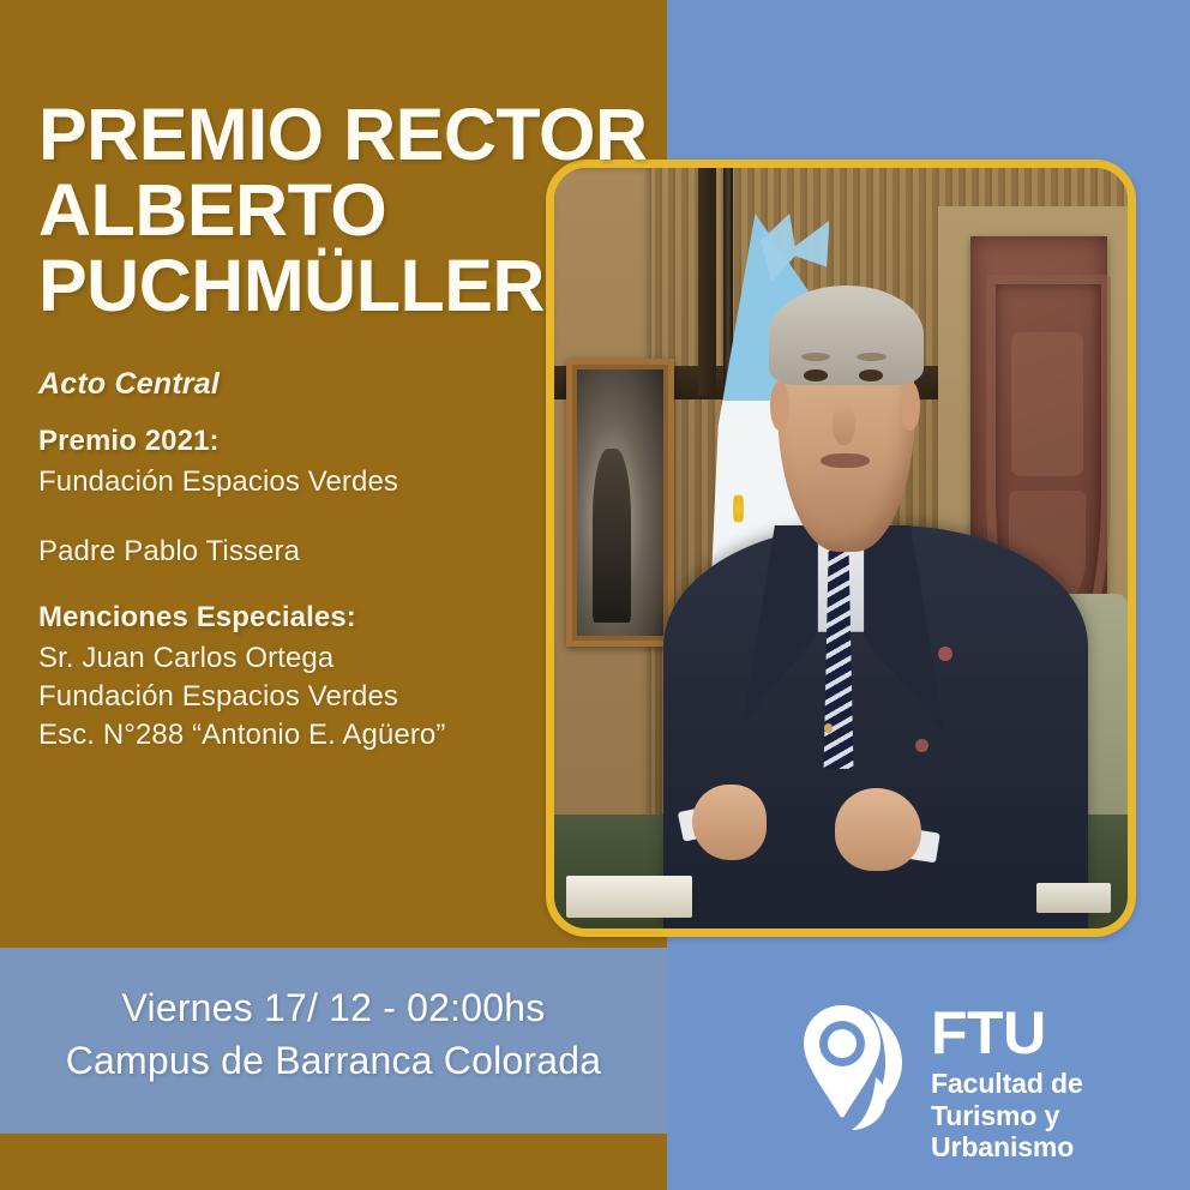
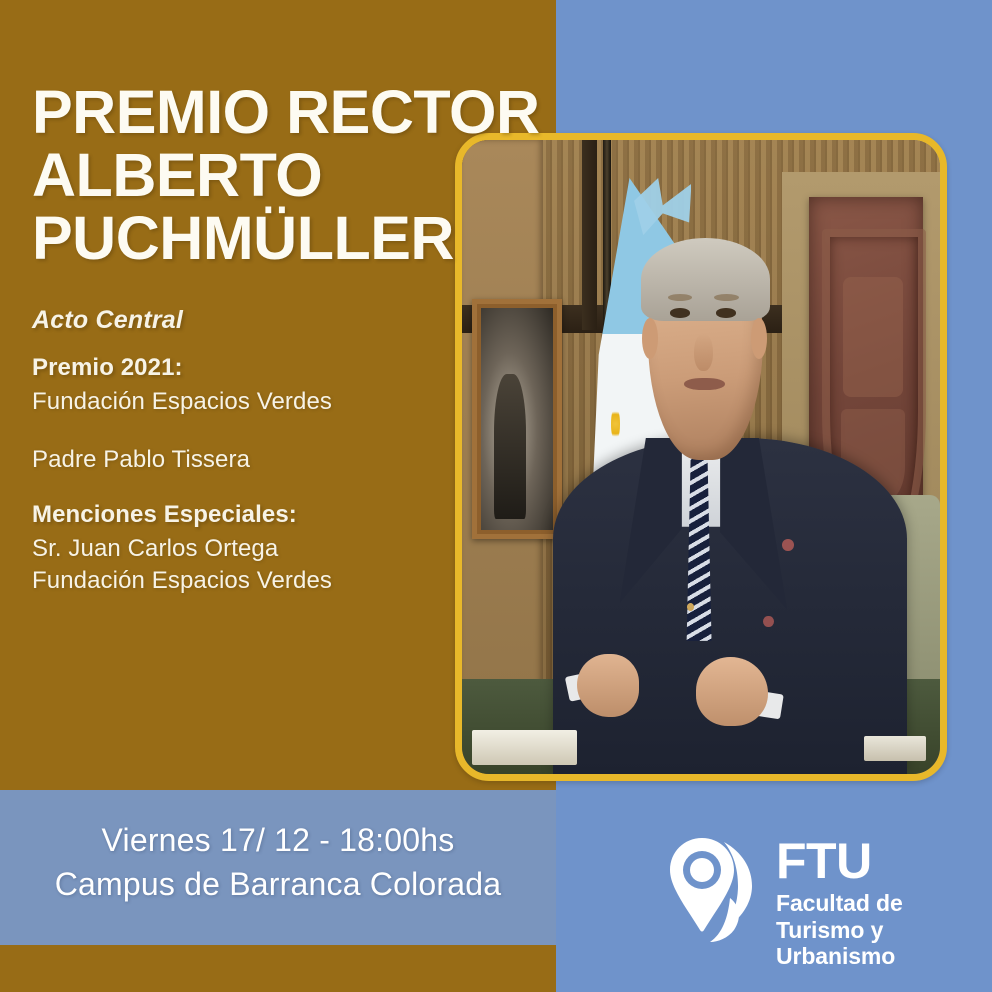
  PREMIO RECTOR
  ALBERTO
  PUCHMÜLLER
  Acto Central
  Premio 2021:
  Fundación Espacios Verdes
  Padre Pablo Tissera
  Menciones Especiales:
  Sr. Juan Carlos Ortega
  Fundación Espacios Verdes
- Esc. N°288 “Antonio E. Agüero”
- Viernes 17/ 12 - 02:00hs
+ Viernes 17/ 12 - 18:00hs
  Campus de Barranca Colorada
  FTU
  Facultad de
  Turismo y
  Urbanismo
